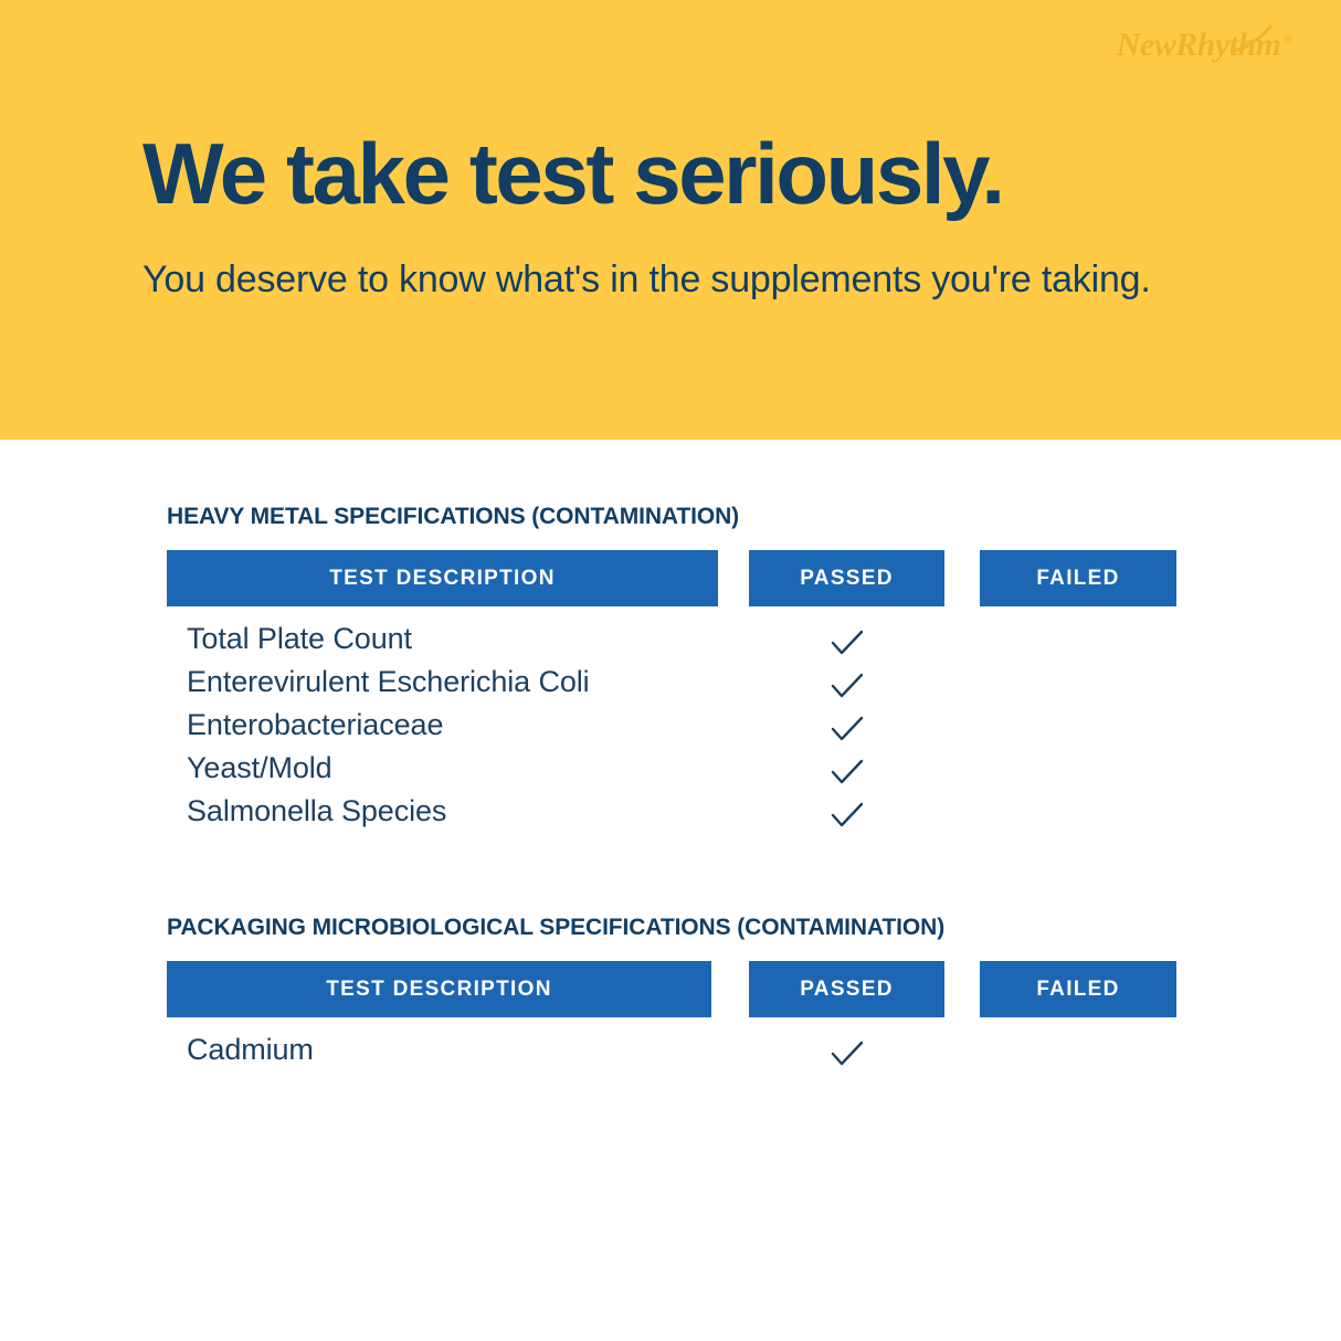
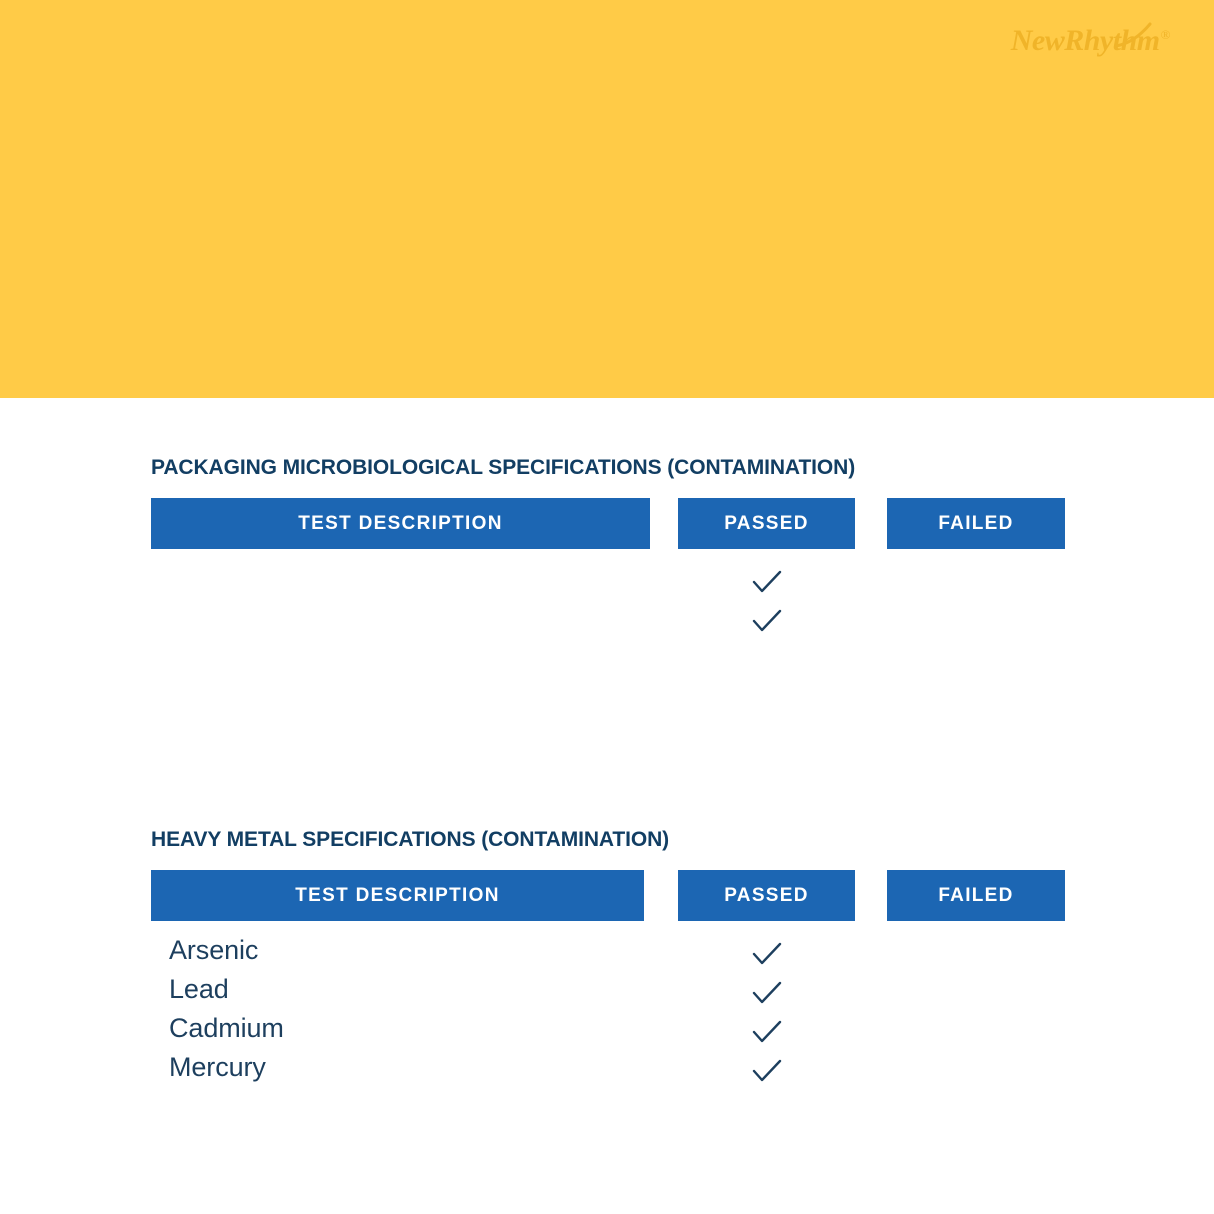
  NewRhytm®
- We take test seriously.
- You deserve to know what's in the supplements you're taking.
- HEAVY METAL SPECIFICATIONS (CONTAMINATION)
+ PACKAGING MICROBIOLOGICAL SPECIFICATIONS (CONTAMINATION)
  TEST DESCRIPTION
  PASSED
  FAILED
- Total Plate Count
- Enterevirulent Escherichia Coli
- Enterobacteriaceae
- Yeast/Mold
- Salmonella Species
- PACKAGING MICROBIOLOGICAL SPECIFICATIONS (CONTAMINATION)
+ HEAVY METAL SPECIFICATIONS (CONTAMINATION)
  TEST DESCRIPTION
  PASSED
  FAILED
+ Arsenic
+ Lead
  Cadmium
+ Mercury
